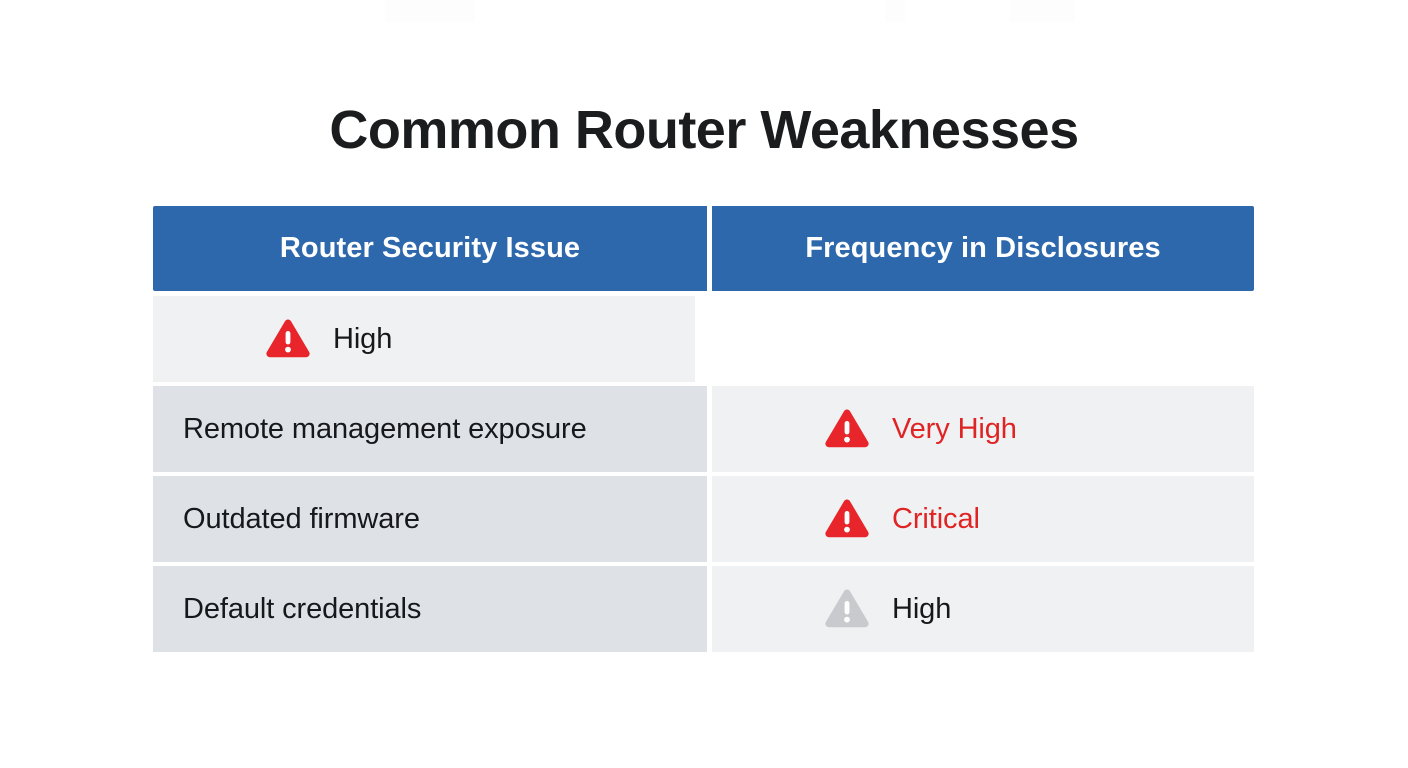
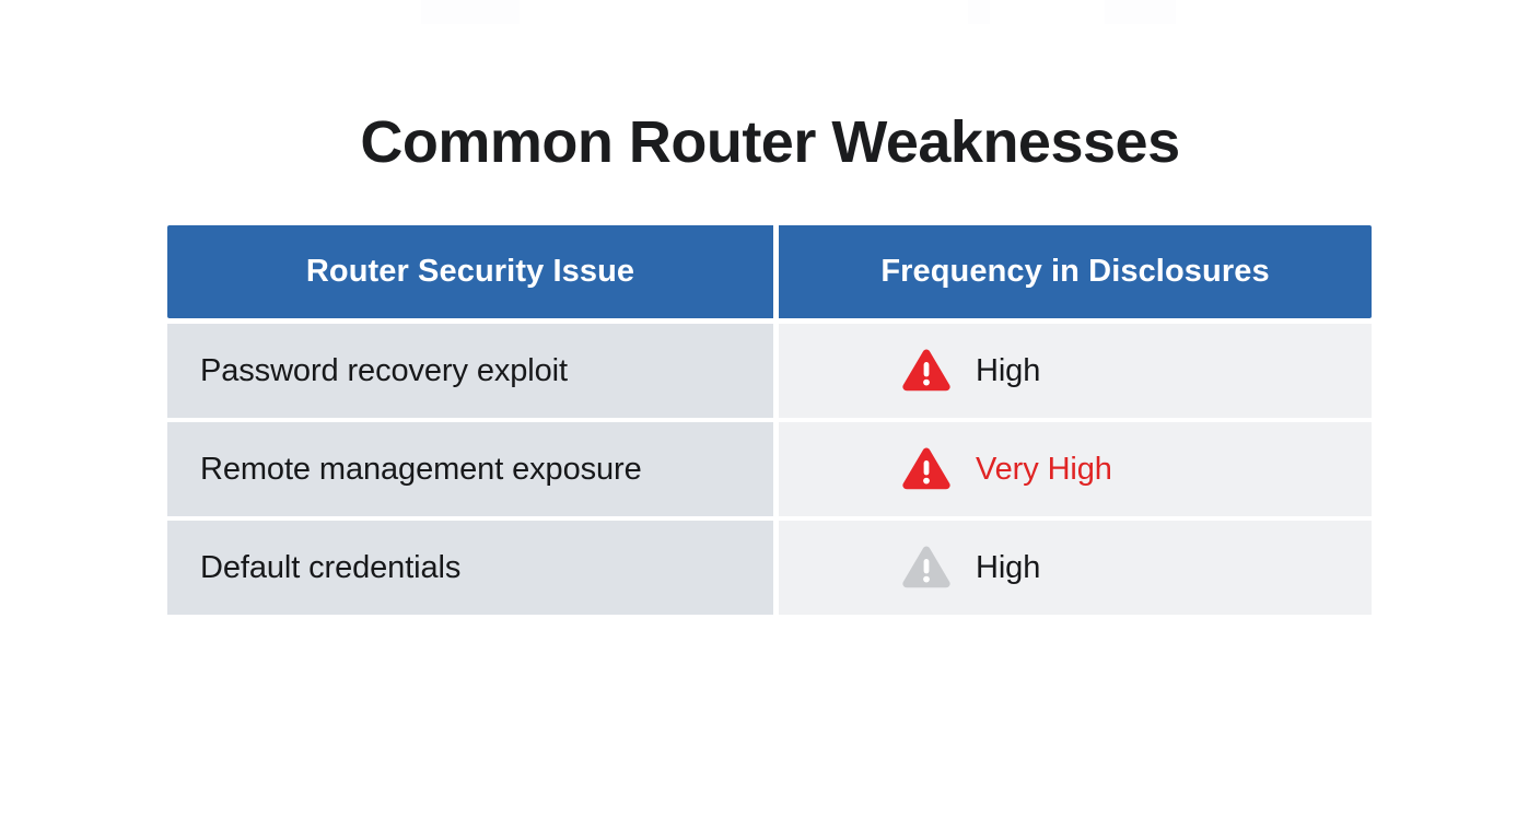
  Common Router Weaknesses
  Router Security Issue
  Frequency in Disclosures
+ Password recovery exploit
  High
  Remote management exposure
  Very High
- Outdated firmware
- Critical
  Default credentials
  High
